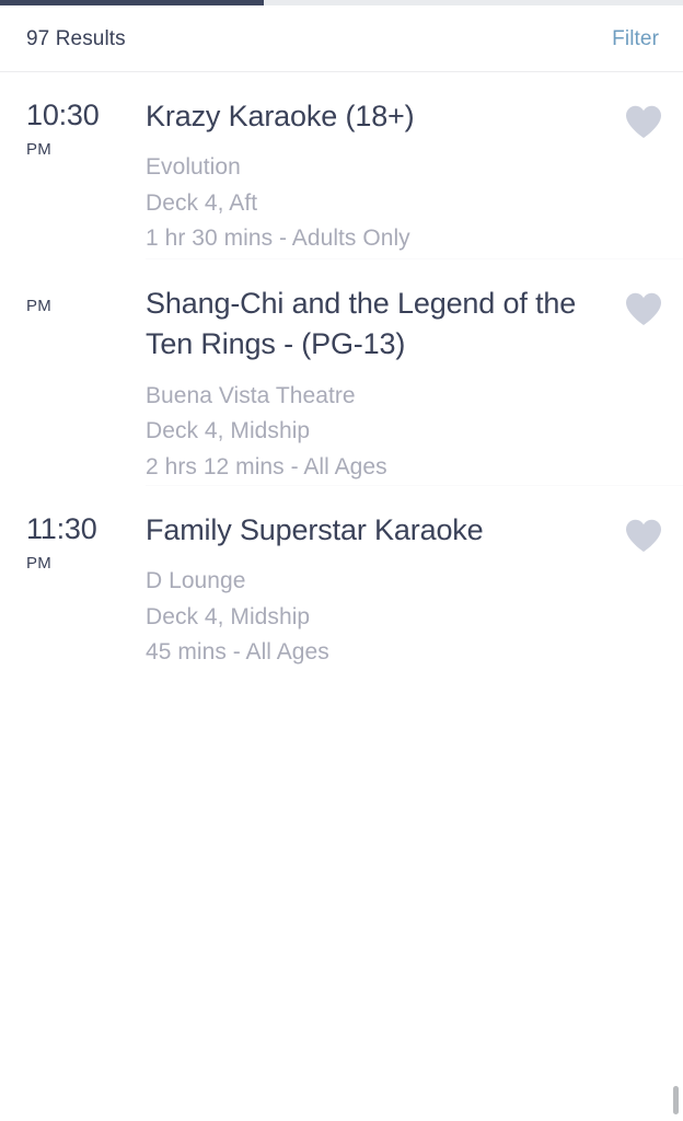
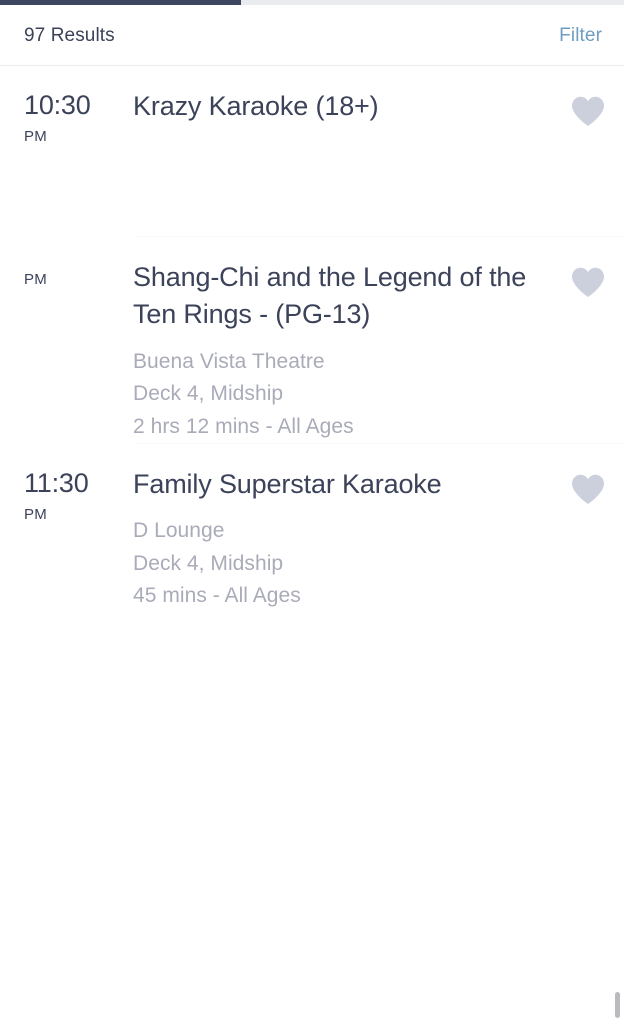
  97 Results
  Filter
  10:30
  PM
  Krazy Karaoke (18+)
- Evolution
- Deck 4, Aft
- 1 hr 30 mins - Adults Only
  PM
  Shang-Chi and the Legend of the Ten Rings - (PG-13)
  Buena Vista Theatre
  Deck 4, Midship
  2 hrs 12 mins - All Ages
  11:30
  PM
  Family Superstar Karaoke
  D Lounge
  Deck 4, Midship
  45 mins - All Ages
